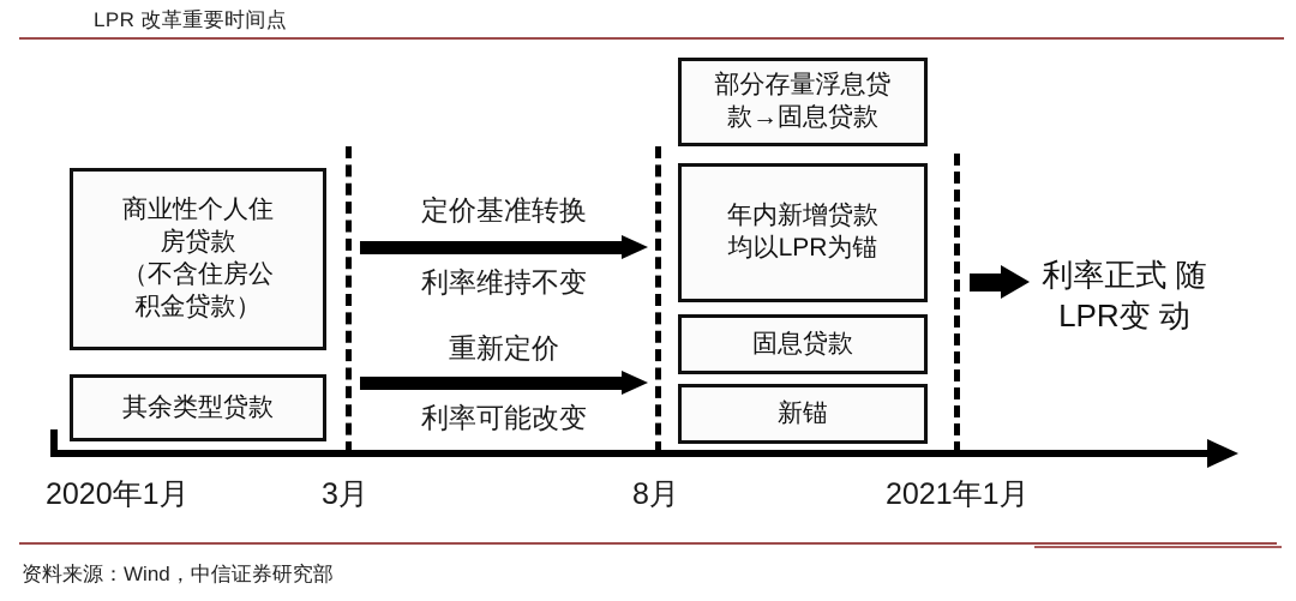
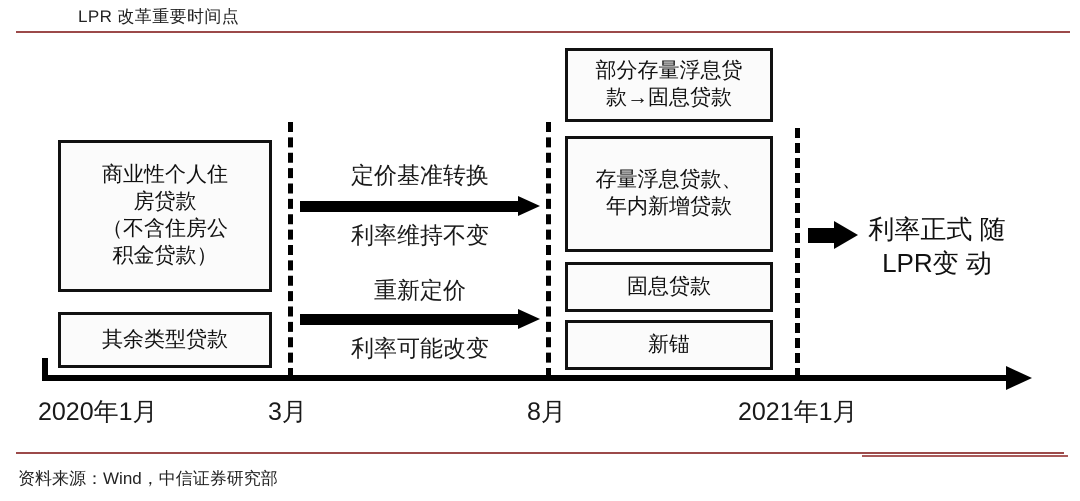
  LPR 改革重要时间点
  商业性个人住
  房贷款
  （不含住房公
  积金贷款）
  其余类型贷款
  定价基准转换
  利率维持不变
  重新定价
  利率可能改变
  部分存量浮息贷
  款→固息贷款
+ 存量浮息贷款、
  年内新增贷款
- 均以LPR为锚
  固息贷款
  新锚
  利率正式 随LPR变 动
  2020年1月
  3月
  8月
  2021年1月
  资料来源：Wind，中信证券研究部
